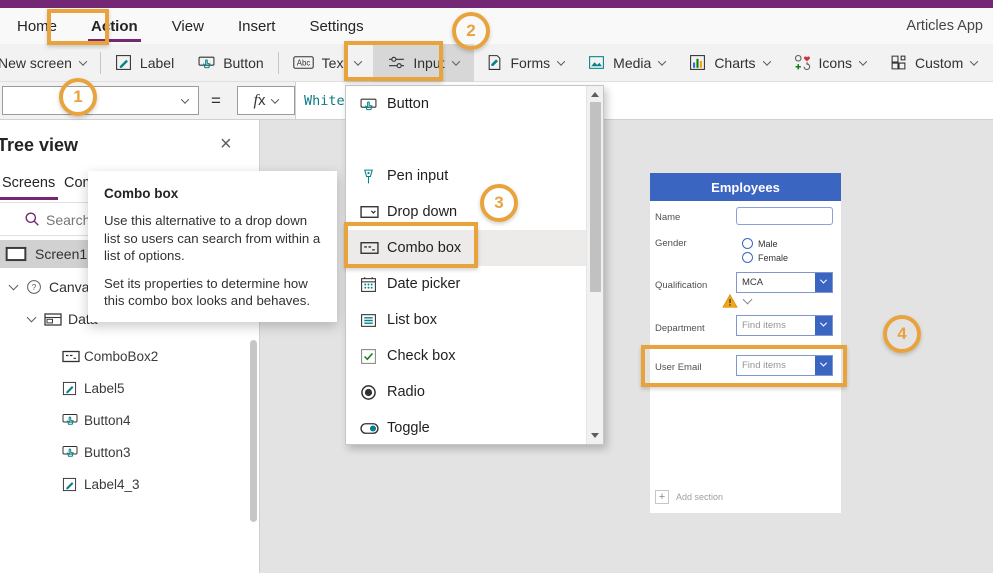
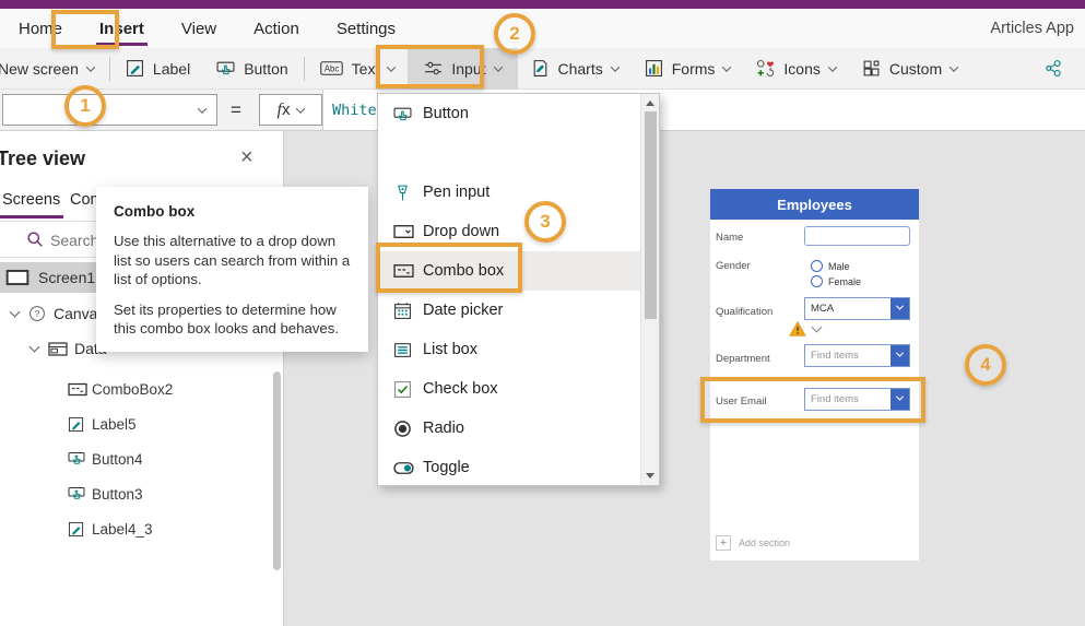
  Home
- Action
+ Insert
  View
- Insert
+ Action
  Settings
  Articles App
  New screen
  Label
  Button
  Abc
  Text
  Input
- Forms
+ Charts
- Media
- Charts
+ Forms
  Icons
  Custom
  =
  fx
  White
  Employees
  Name
  Gender
  Male
  Female
  Qualification
  MCA
  Department
  Find items
  User Email
  Find items
  +
  Add section
  Tree view
  ×
  Screens
  Search
  Screen1
  ?
  Canva
  ComboBox2
  Label5
  Button4
  Button3
  Label4_3
  Combo box
  Use this alternative to a drop down list so users can search from within a list of options.
  Set its properties to determine how this combo box looks and behaves.
  Button
  Pen input
  Drop down
  Combo box
  Date picker
  List box
  Check box
  Radio
  Toggle
  1
  2
  3
  4
